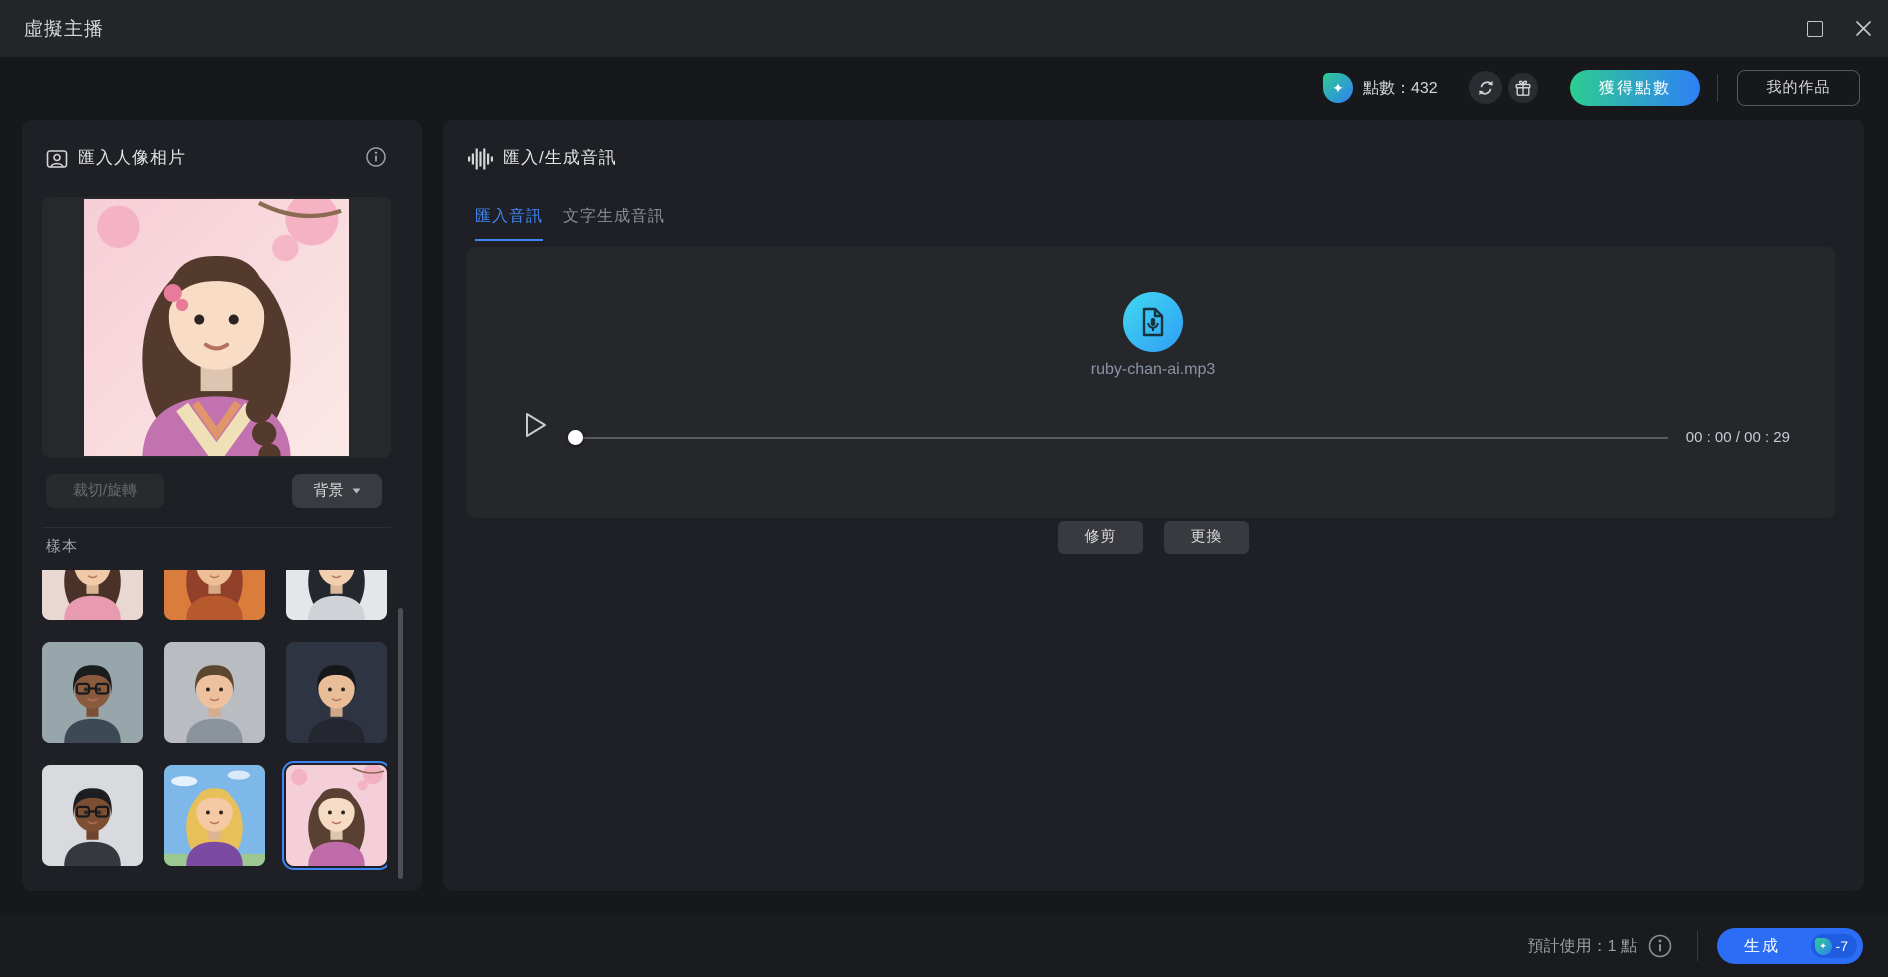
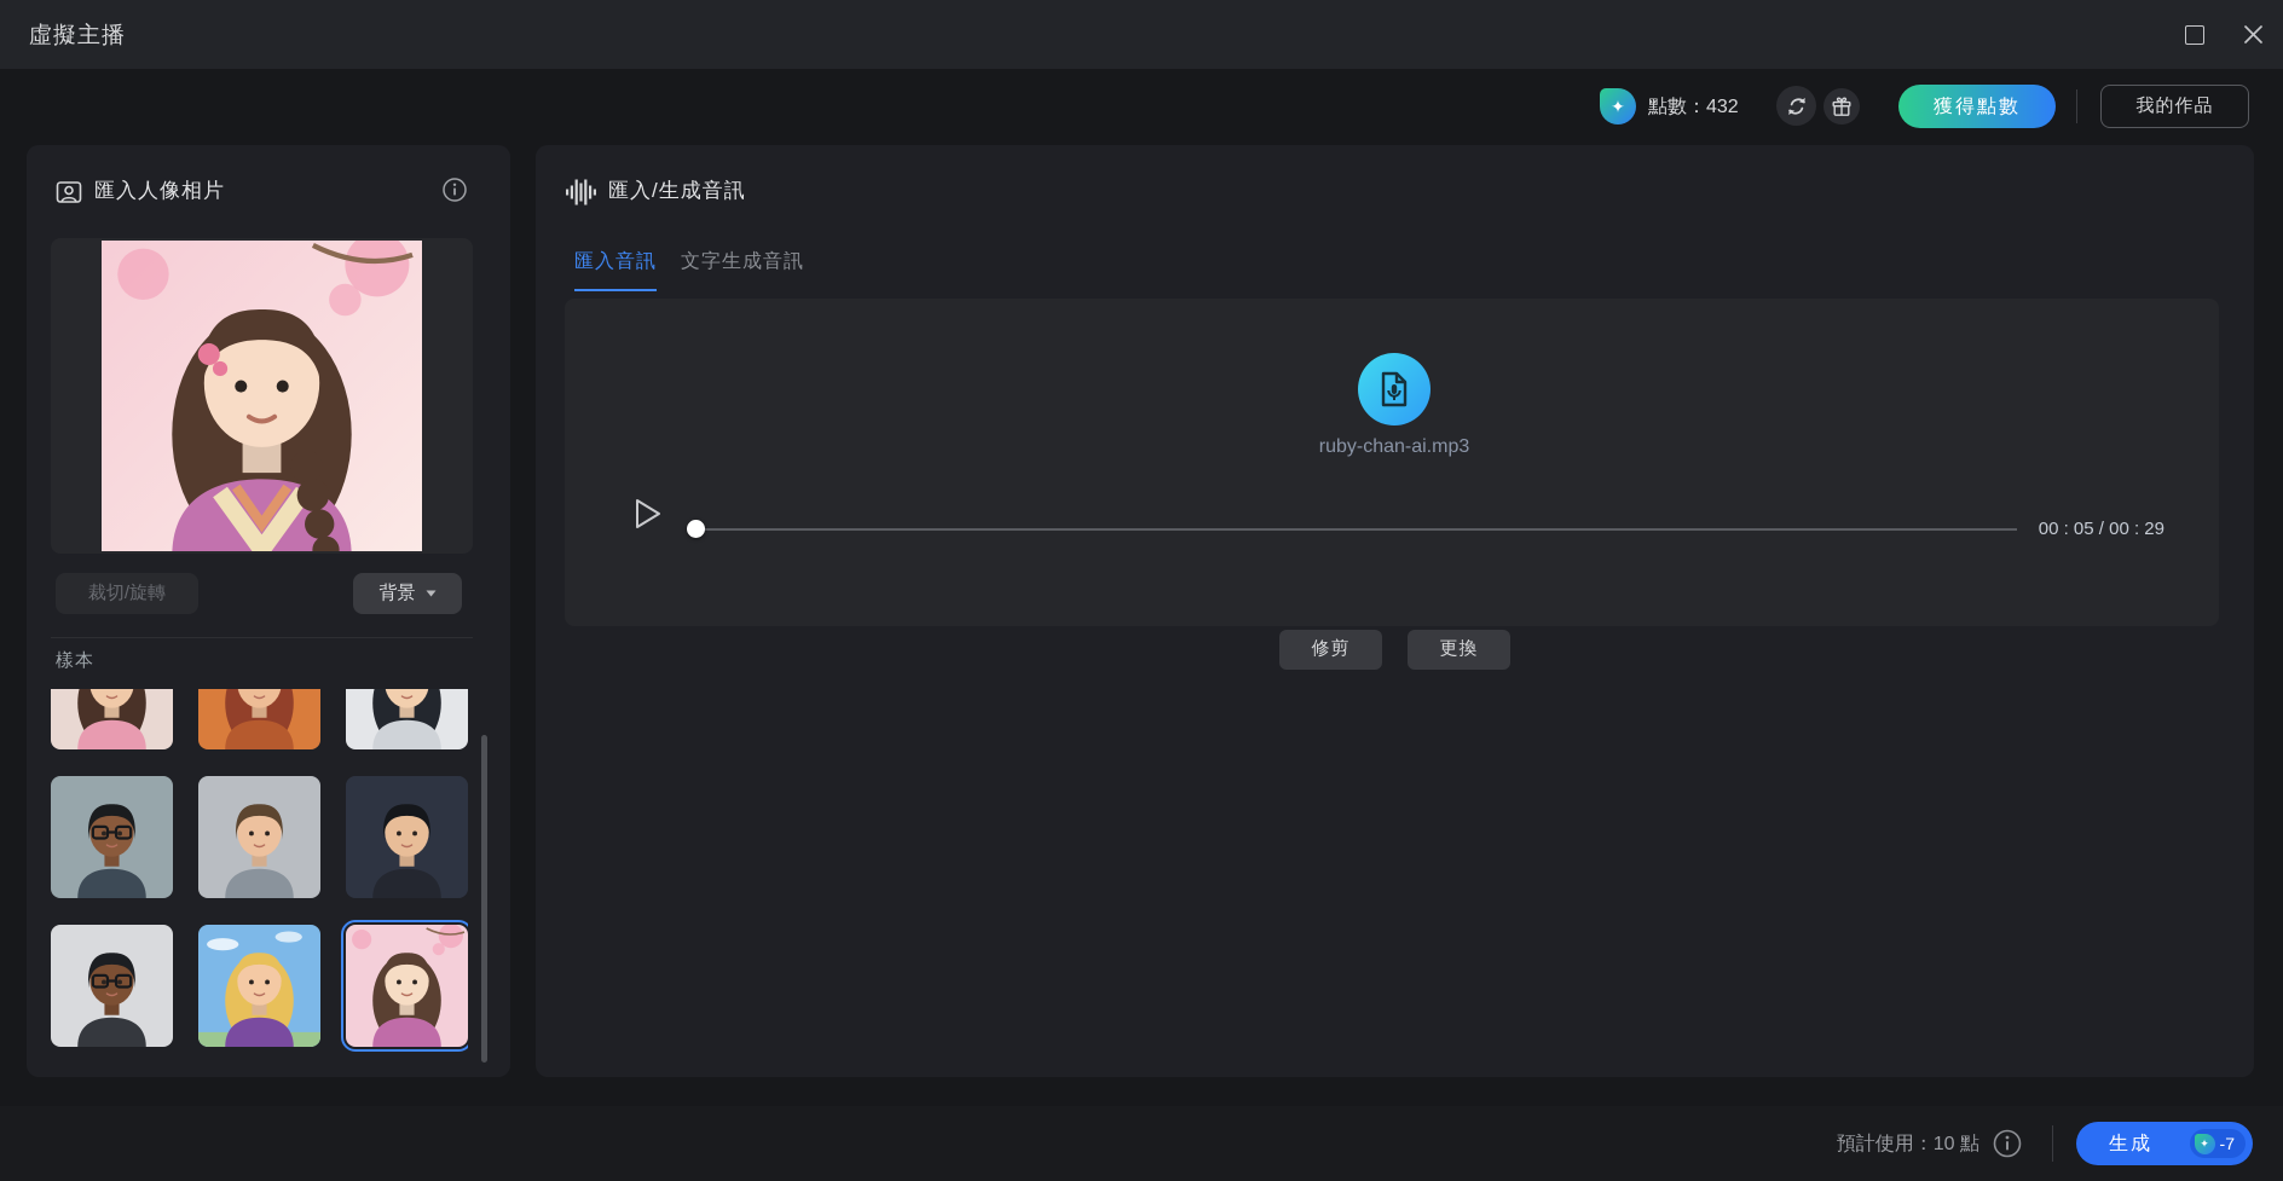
  虛擬主播
  ✦
  點數：432
  獲得點數
  我的作品
  匯入人像相片
  裁切/旋轉
  背景
  樣本
  匯入/生成音訊
  匯入音訊
  文字生成音訊
  ruby-chan-ai.mp3
- 00 : 00 / 00 : 29
+ 00 : 05 / 00 : 29
  修剪
  更換
- 預計使用：1 點
+ 預計使用：10 點
  生成
  ✦
  -7
